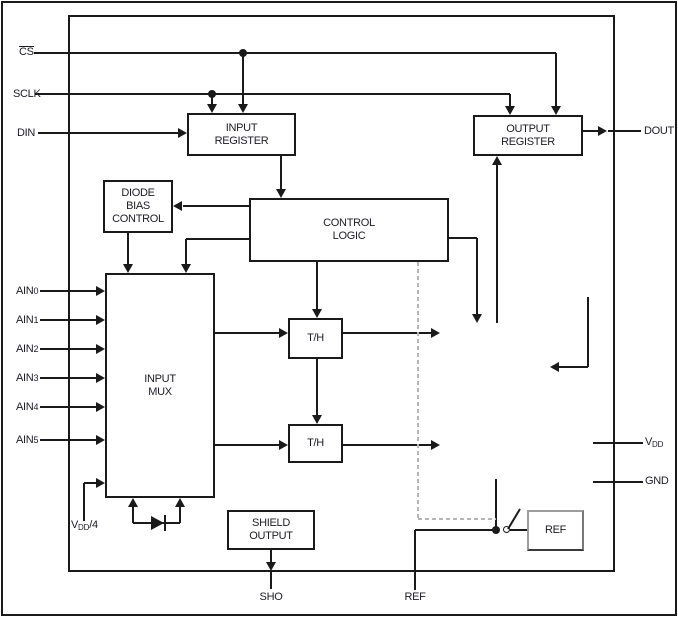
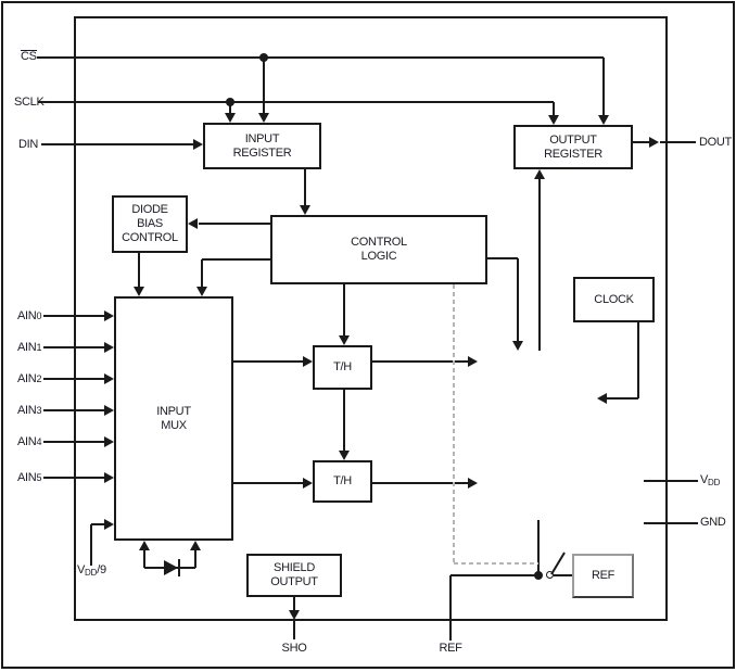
  INPUT
  REGISTER
  OUTPUT
  REGISTER
  DIODE
  BIAS
  CONTROL
  CONTROL
  LOGIC
  INPUT
  MUX
  T/H
  T/H
+ CLOCK
  SHIELD
  OUTPUT
  REF
  CS
  SCLK
  DIN
  AIN0
  AIN1
  AIN2
  AIN3
  AIN4
  AIN5
- VDD/4
+ VDD/9
  SHO
  REF
  DOUT
  VDD
  GND
